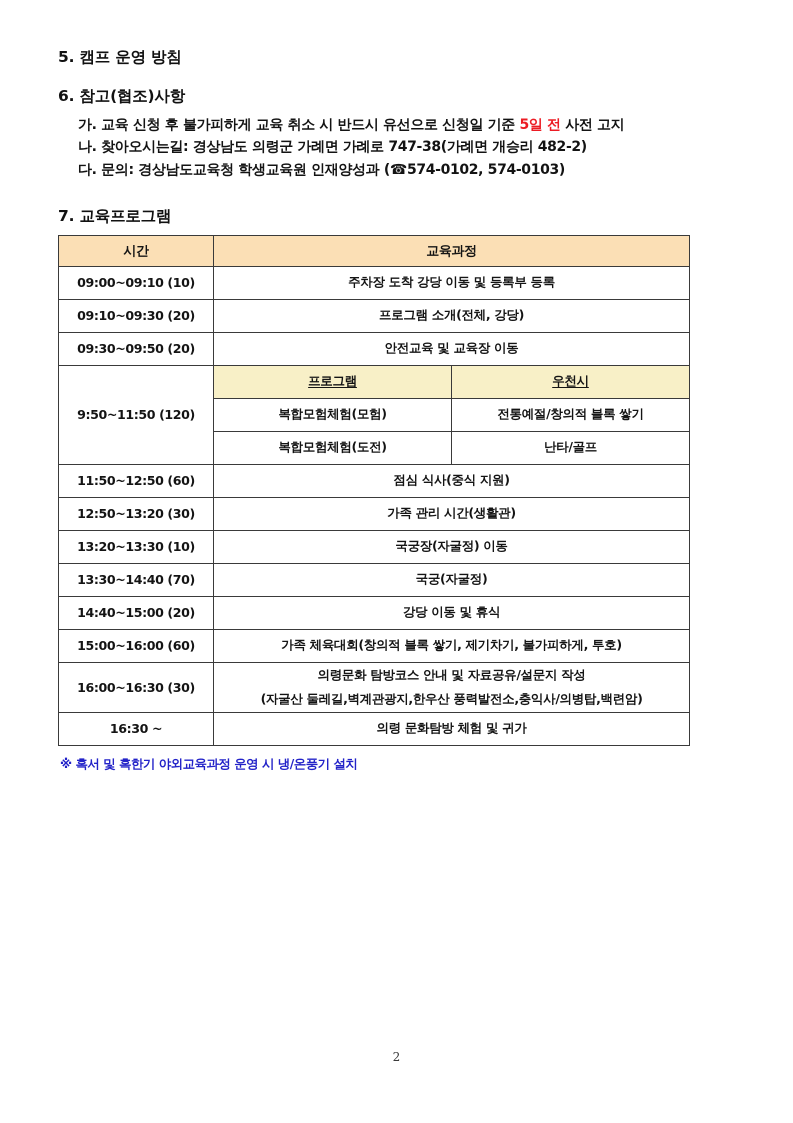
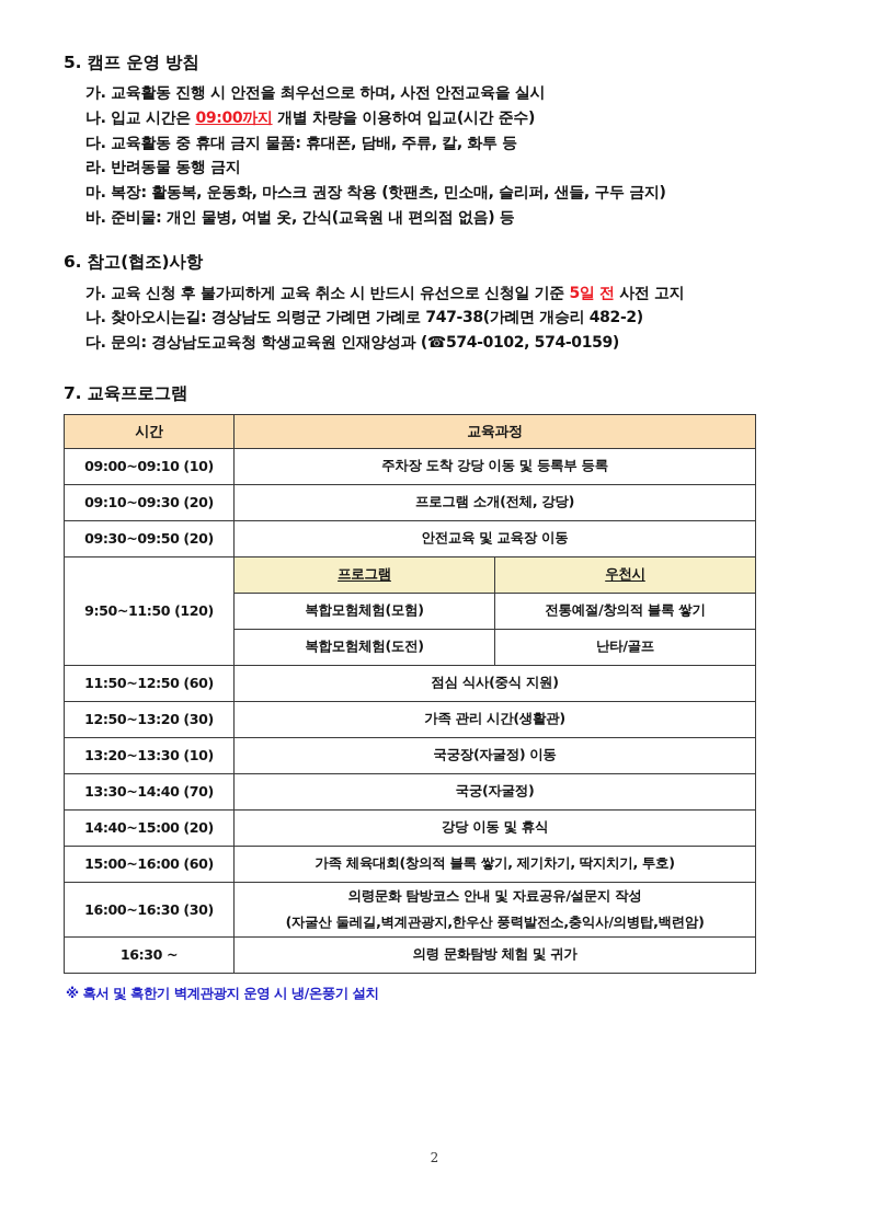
  5. 캠프 운영 방침
+ 가. 교육활동 진행 시 안전을 최우선으로 하며, 사전 안전교육을 실시
+ 나. 입교 시간은 09:00까지 개별 차량을 이용하여 입교(시간 준수)
+ 다. 교육활동 중 휴대 금지 물품: 휴대폰, 담배, 주류, 칼, 화투 등
+ 라. 반려동물 동행 금지
+ 마. 복장: 활동복, 운동화, 마스크 권장 착용 (핫팬츠, 민소매, 슬리퍼, 샌들, 구두 금지)
+ 바. 준비물: 개인 물병, 여벌 옷, 간식(교육원 내 편의점 없음) 등
  6. 참고(협조)사항
  가. 교육 신청 후 불가피하게 교육 취소 시 반드시 유선으로 신청일 기준 5일 전 사전 고지
  나. 찾아오시는길: 경상남도 의령군 가례면 가례로 747-38(가례면 개승리 482-2)
- 다. 문의: 경상남도교육청 학생교육원 인재양성과 (☎574-0102, 574-0103)
+ 다. 문의: 경상남도교육청 학생교육원 인재양성과 (☎574-0102, 574-0159)
  7. 교육프로그램
  시간	교육과정
  09:00~09:10 (10)	주차장 도착 강당 이동 및 등록부 등록
  09:10~09:30 (20)	프로그램 소개(전체, 강당)
  09:30~09:50 (20)	안전교육 및 교육장 이동
  9:50~11:50 (120)	프로그램	우천시
  복합모험체험(모험)	전통예절/창의적 블록 쌓기
  복합모험체험(도전)	난타/골프
  11:50~12:50 (60)	점심 식사(중식 지원)
  12:50~13:20 (30)	가족 관리 시간(생활관)
  13:20~13:30 (10)	국궁장(자굴정) 이동
  13:30~14:40 (70)	국궁(자굴정)
  14:40~15:00 (20)	강당 이동 및 휴식
- 15:00~16:00 (60)	가족 체육대회(창의적 블록 쌓기, 제기차기, 불가피하게, 투호)
+ 15:00~16:00 (60)	가족 체육대회(창의적 블록 쌓기, 제기차기, 딱지치기, 투호)
  16:00~16:30 (30)	의령문화 탐방코스 안내 및 자료공유/설문지 작성 (자굴산 둘레길,벽계관광지,한우산 풍력발전소,충익사/의병탑,백련암)
  16:30 ~	의령 문화탐방 체험 및 귀가
- ※ 혹서 및 혹한기 야외교육과정 운영 시 냉/온풍기 설치
+ ※ 혹서 및 혹한기 벽계관광지 운영 시 냉/온풍기 설치
  2
